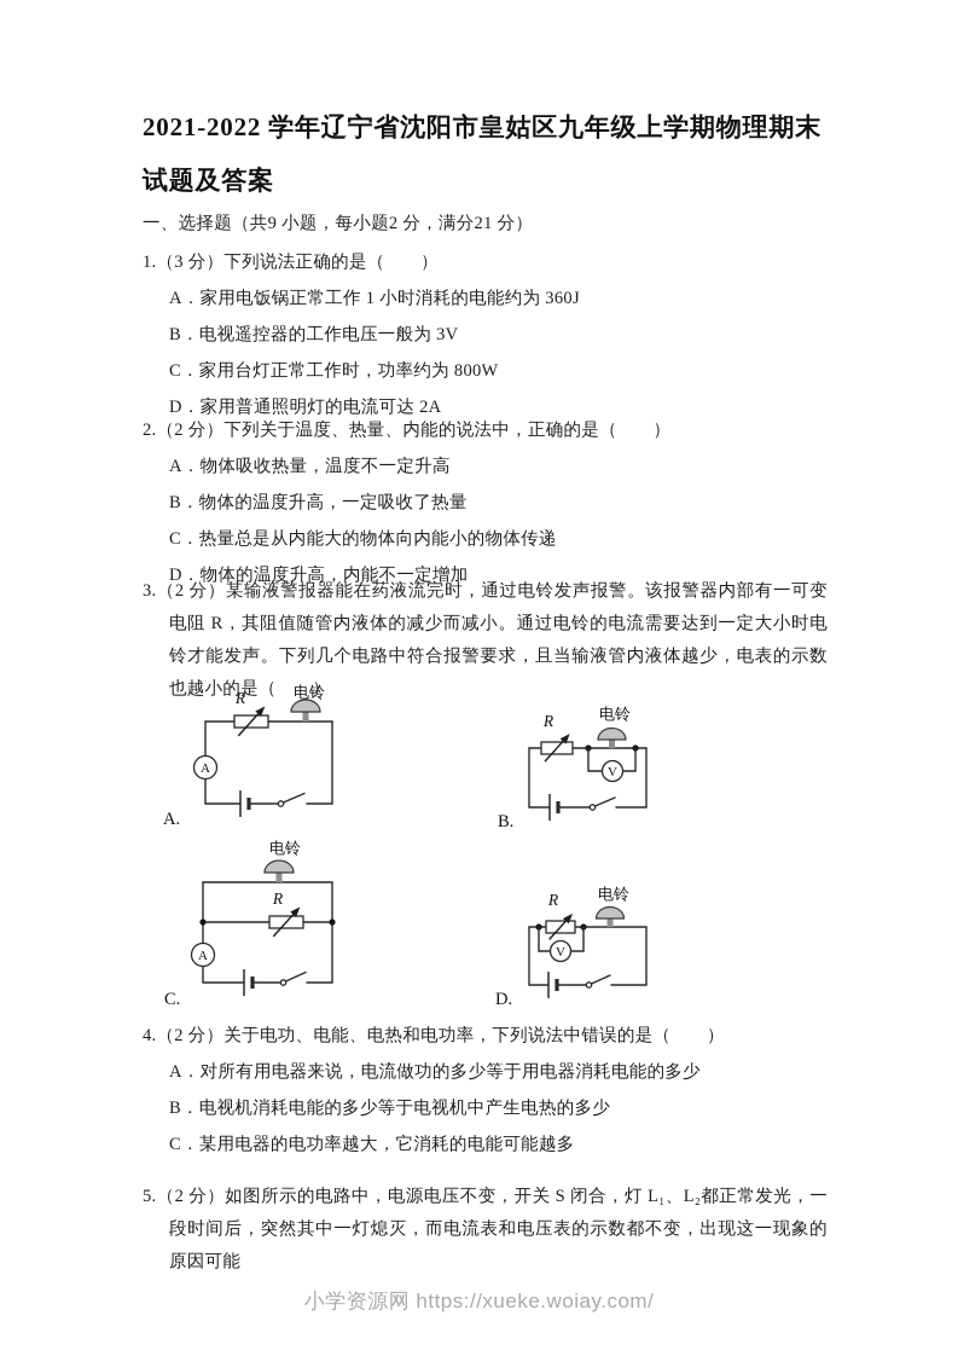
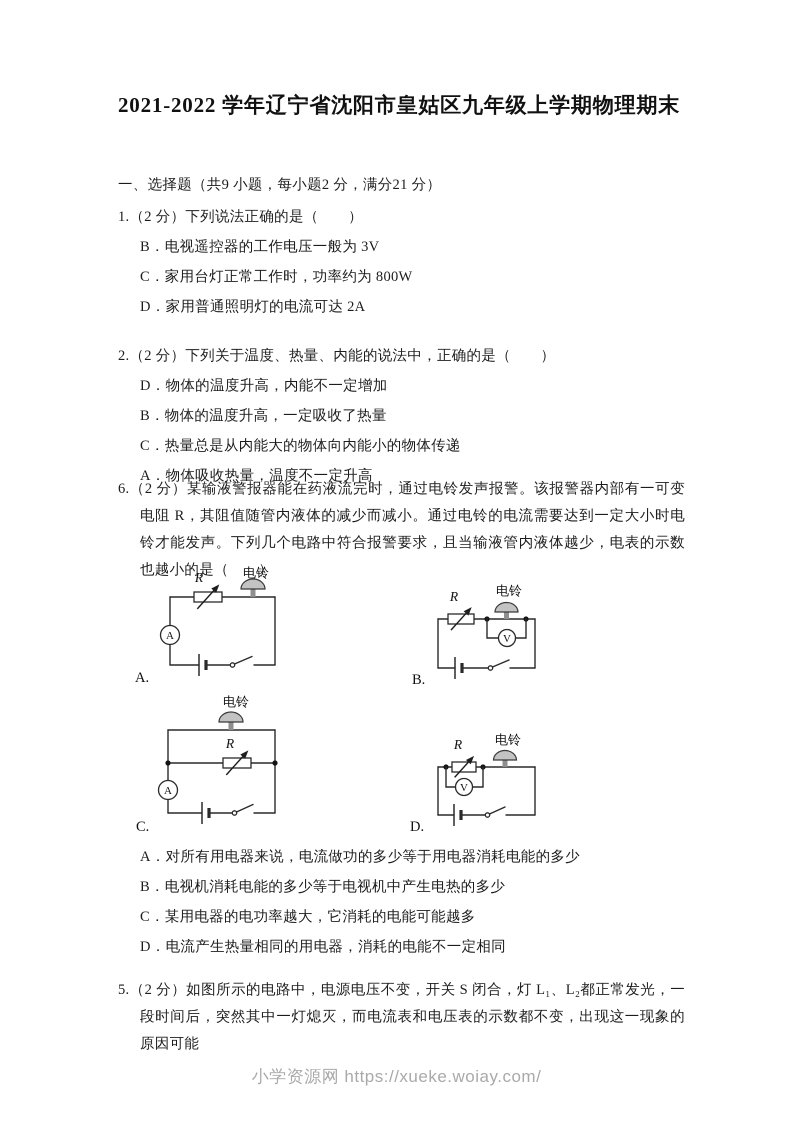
  2021-2022 学年辽宁省沈阳市皇姑区九年级上学期物理期末
- 试题及答案
  一、选择题（共9 小题，每小题2 分，满分21 分）
- 1.（3 分）下列说法正确的是（ ）
+ 1.（2 分）下列说法正确的是（ ）
- A．家用电饭锅正常工作 1 小时消耗的电能约为 360J
  B．电视遥控器的工作电压一般为 3V
  C．家用台灯正常工作时，功率约为 800W
  D．家用普通照明灯的电流可达 2A
  2.（2 分）下列关于温度、热量、内能的说法中，正确的是（ ）
- A．物体吸收热量，温度不一定升高
+ D．物体的温度升高，内能不一定增加
  B．物体的温度升高，一定吸收了热量
  C．热量总是从内能大的物体向内能小的物体传递
- D．物体的温度升高，内能不一定增加
+ A．物体吸收热量，温度不一定升高
- 3.（2 分）某输液警报器能在药液流完时，通过电铃发声报警。该报警器内部有一可变电阻 R，其阻值随管内液体的减少而减小。通过电铃的电流需要达到一定大小时电铃才能发声。下列几个电路中符合报警要求，且当输液管内液体越少，电表的示数也越小的是（ ）
+ 6.（2 分）某输液警报器能在药液流完时，通过电铃发声报警。该报警器内部有一可变电阻 R，其阻值随管内液体的减少而减小。通过电铃的电流需要达到一定大小时电铃才能发声。下列几个电路中符合报警要求，且当输液管内液体越少，电表的示数也越小的是（ ）
  电铃
  R
  A
  A.
  电铃
  R
  V
  B.
  电铃
  R
  A
  C.
  电铃
  R
  V
  D.
- 4.（2 分）关于电功、电能、电热和电功率，下列说法中错误的是（ ）
  A．对所有用电器来说，电流做功的多少等于用电器消耗电能的多少
  B．电视机消耗电能的多少等于电视机中产生电热的多少
  C．某用电器的电功率越大，它消耗的电能可能越多
+ D．电流产生热量相同的用电器，消耗的电能不一定相同
  5.（2 分）如图所示的电路中，电源电压不变，开关 S 闭合，灯 L₁、L₂都正常发光，一段时间后，突然其中一灯熄灭，而电流表和电压表的示数都不变，出现这一现象的原因可能
  小学资源网 https://xueke.woiay.com/
